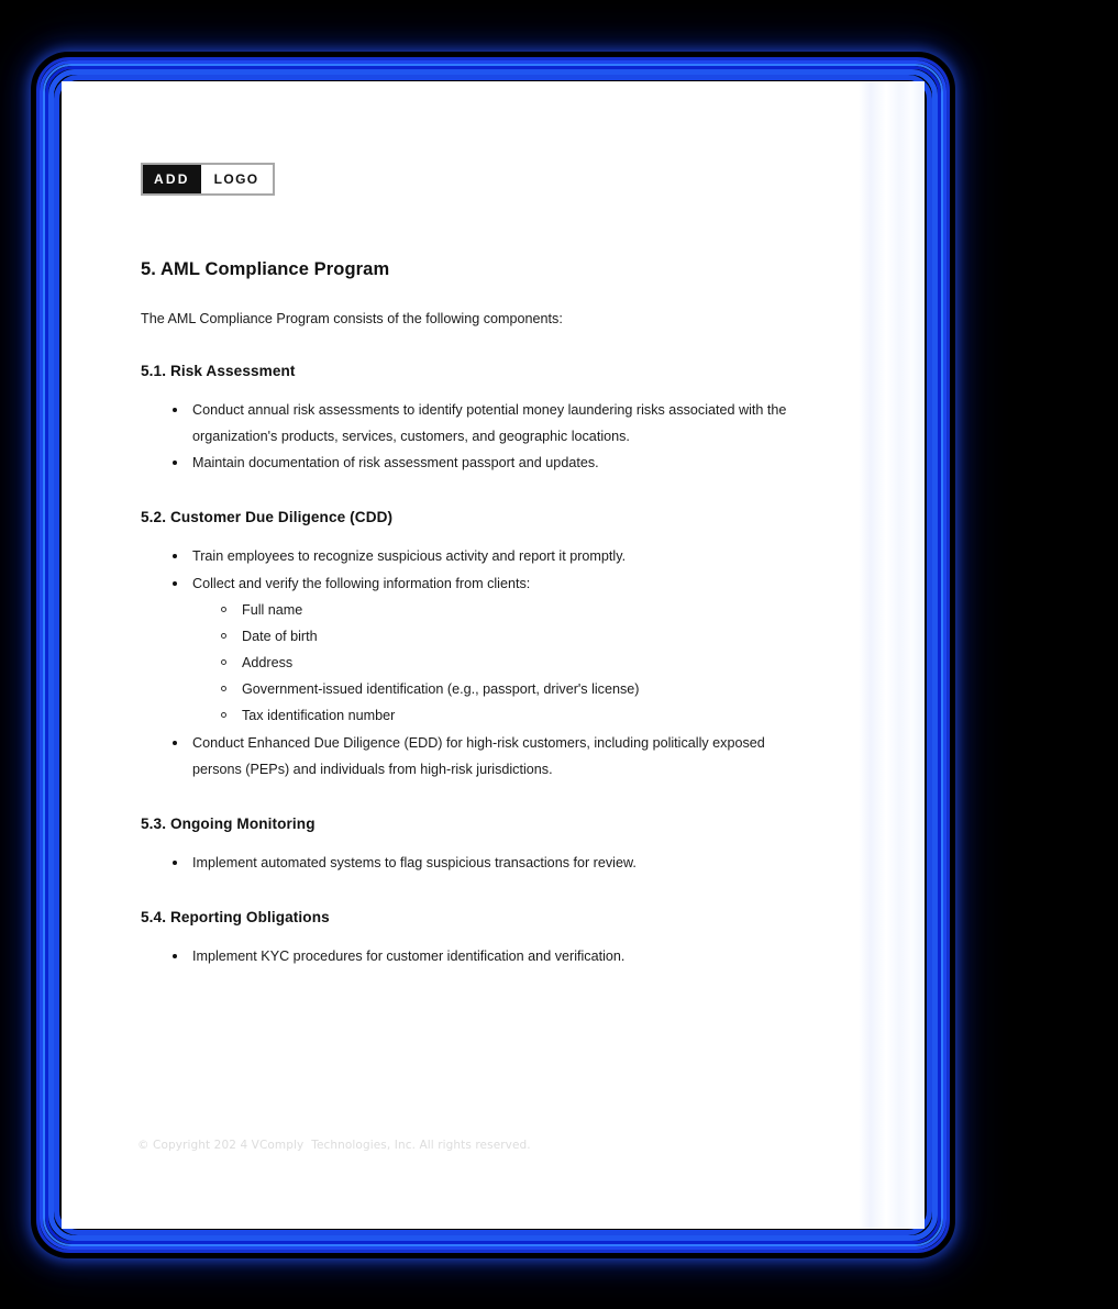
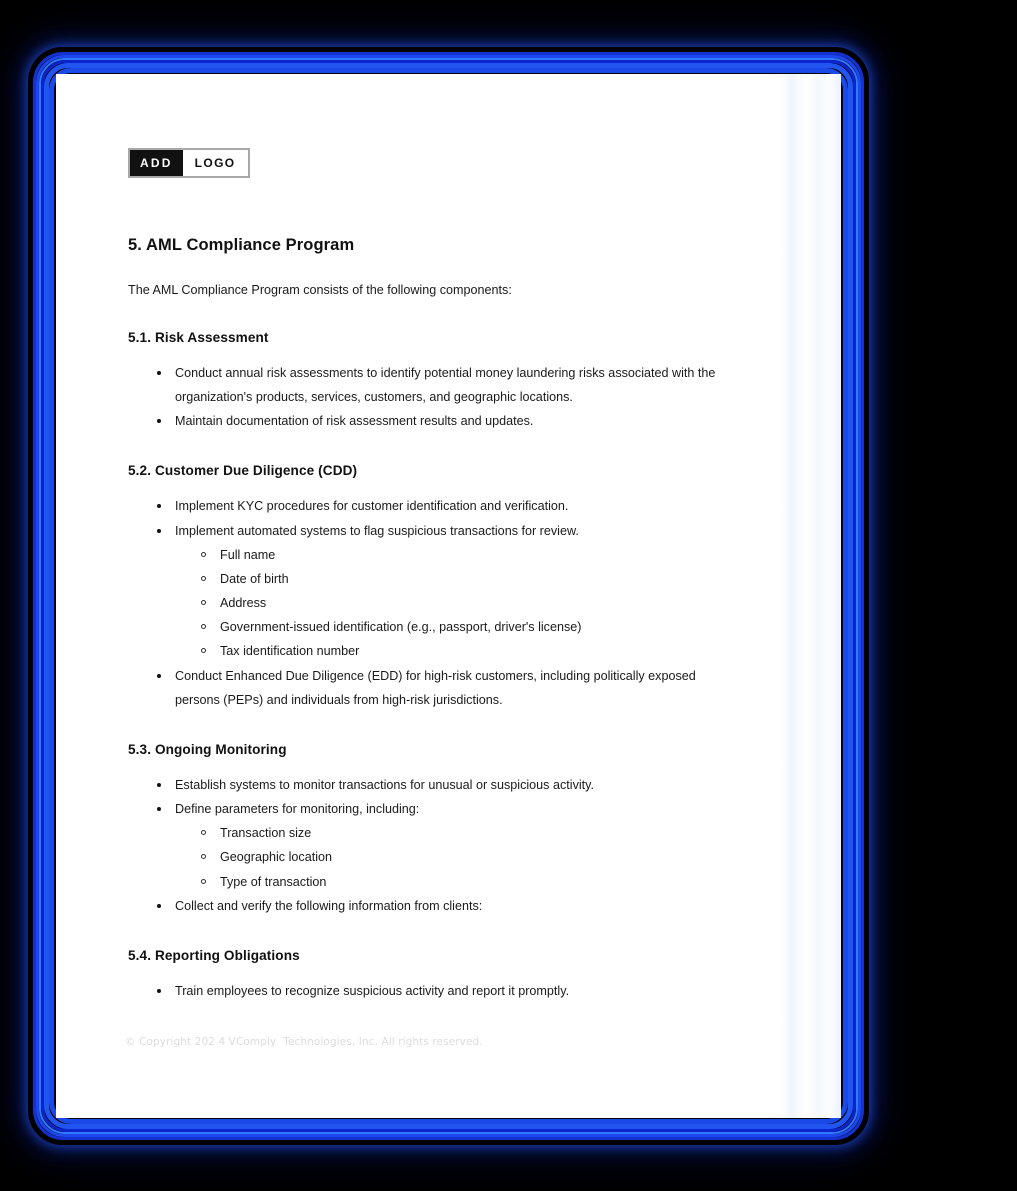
  ADD
  LOGO
  5. AML Compliance Program
  The AML Compliance Program consists of the following components:
  5.1. Risk Assessment
  Conduct annual risk assessments to identify potential money laundering risks associated with the organization's products, services, customers, and geographic locations.
- Maintain documentation of risk assessment passport and updates.
+ Maintain documentation of risk assessment results and updates.
  5.2. Customer Due Diligence (CDD)
- Train employees to recognize suspicious activity and report it promptly.
+ Implement KYC procedures for customer identification and verification.
- Collect and verify the following information from clients:
+ Implement automated systems to flag suspicious transactions for review.
  Full name
  Date of birth
  Address
  Government-issued identification (e.g., passport, driver's license)
  Tax identification number
  Conduct Enhanced Due Diligence (EDD) for high-risk customers, including politically exposed persons (PEPs) and individuals from high-risk jurisdictions.
  5.3. Ongoing Monitoring
+ Establish systems to monitor transactions for unusual or suspicious activity.
+ Define parameters for monitoring, including:
+ Transaction size
+ Geographic location
+ Type of transaction
- Implement automated systems to flag suspicious transactions for review.
+ Collect and verify the following information from clients:
  5.4. Reporting Obligations
- Implement KYC procedures for customer identification and verification.
+ Train employees to recognize suspicious activity and report it promptly.
  © Copyright 202 4 VComply Technologies, Inc. All rights reserved.
